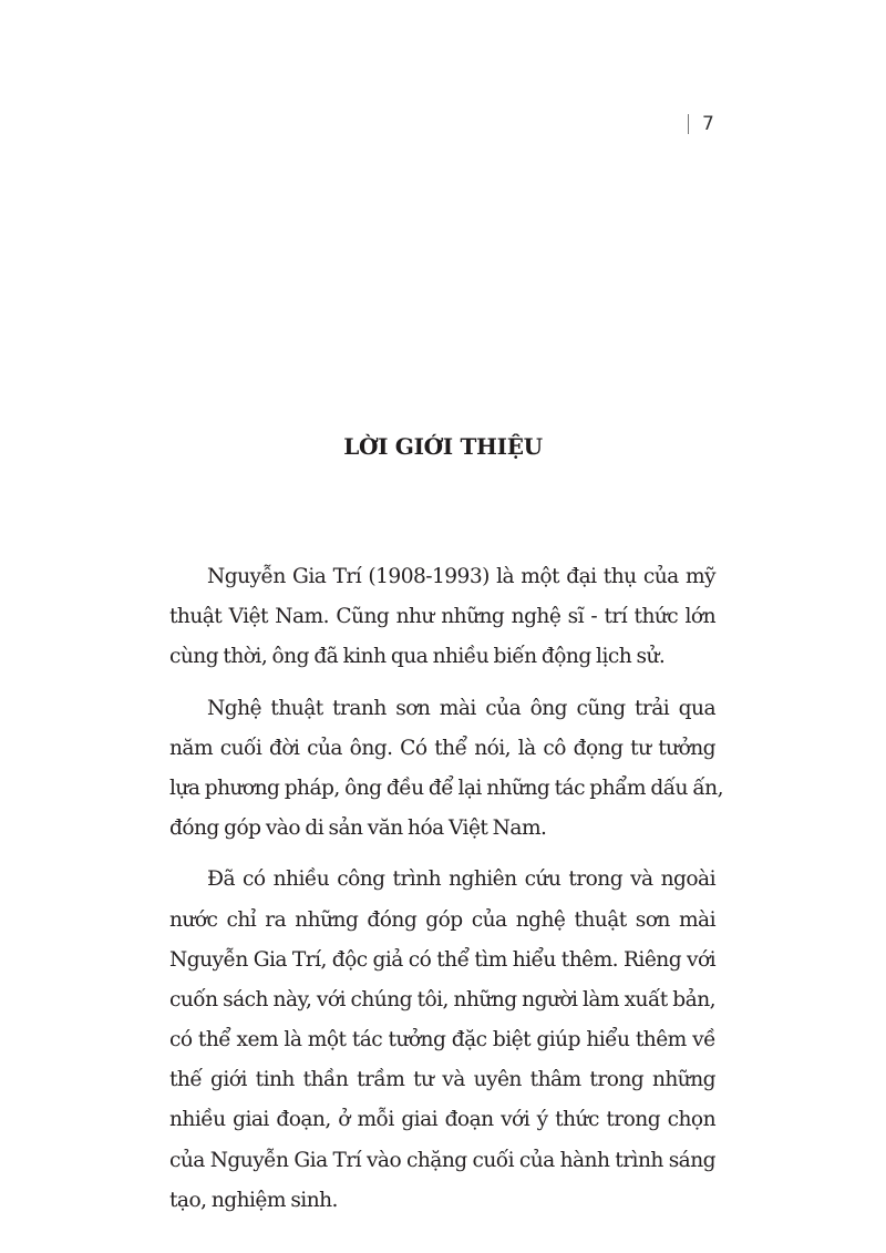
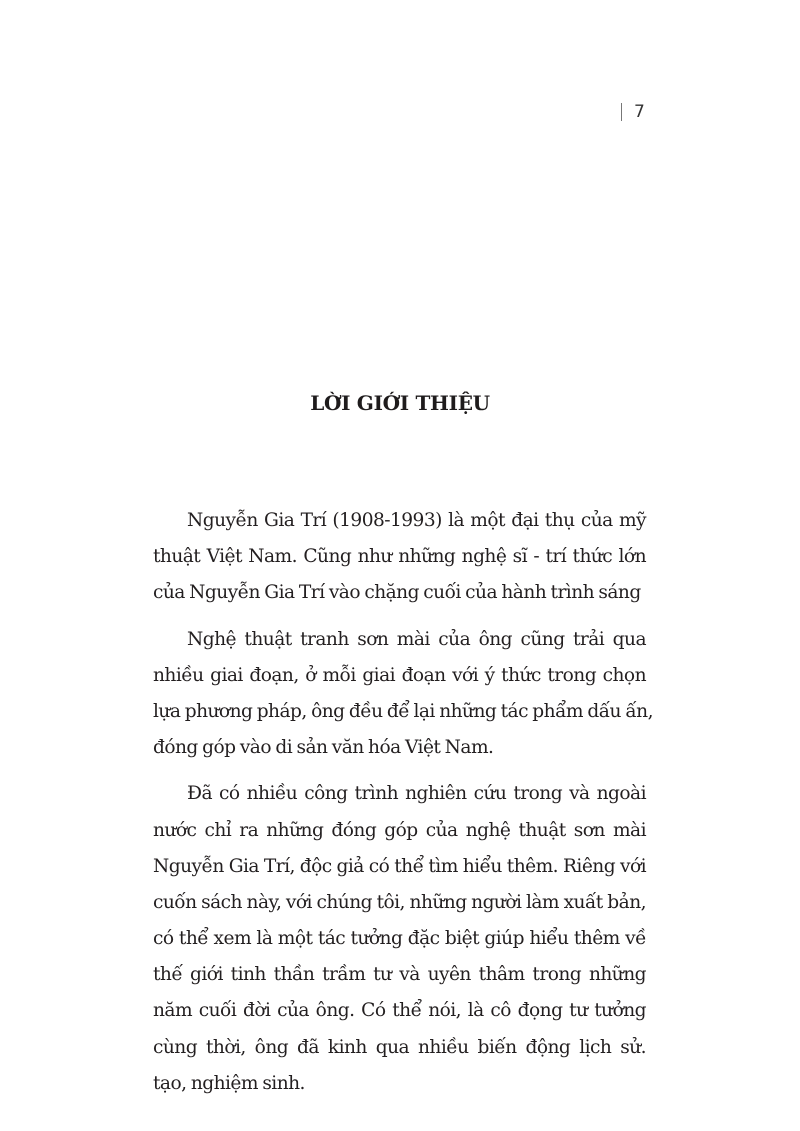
  7
  LỜI GIỚI THIỆU
  Nguyễn Gia Trí (1908-1993) là một đại thụ của mỹ
  thuật Việt Nam. Cũng như những nghệ sĩ - trí thức lớn
- cùng thời, ông đã kinh qua nhiều biến động lịch sử.
+ của Nguyễn Gia Trí vào chặng cuối của hành trình sáng
  Nghệ thuật tranh sơn mài của ông cũng trải qua
- năm cuối đời của ông. Có thể nói, là cô đọng tư tưởng
+ nhiều giai đoạn, ở mỗi giai đoạn với ý thức trong chọn
  lựa phương pháp, ông đều để lại những tác phẩm dấu ấn,
  đóng góp vào di sản văn hóa Việt Nam.
  Đã có nhiều công trình nghiên cứu trong và ngoài
  nước chỉ ra những đóng góp của nghệ thuật sơn mài
  Nguyễn Gia Trí, độc giả có thể tìm hiểu thêm. Riêng với
  cuốn sách này, với chúng tôi, những người làm xuất bản,
  có thể xem là một tác tưởng đặc biệt giúp hiểu thêm về
  thế giới tinh thần trầm tư và uyên thâm trong những
- nhiều giai đoạn, ở mỗi giai đoạn với ý thức trong chọn
+ năm cuối đời của ông. Có thể nói, là cô đọng tư tưởng
- của Nguyễn Gia Trí vào chặng cuối của hành trình sáng
+ cùng thời, ông đã kinh qua nhiều biến động lịch sử.
  tạo, nghiệm sinh.
